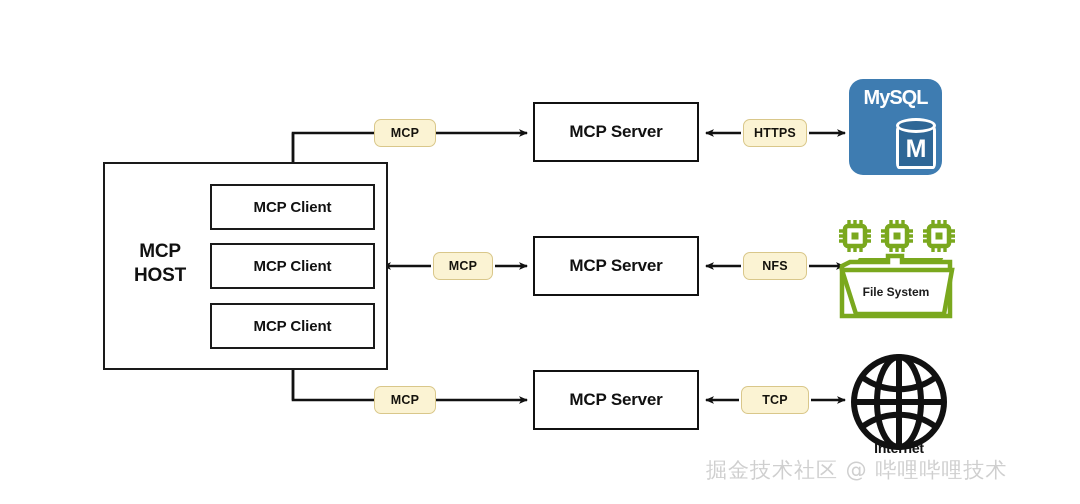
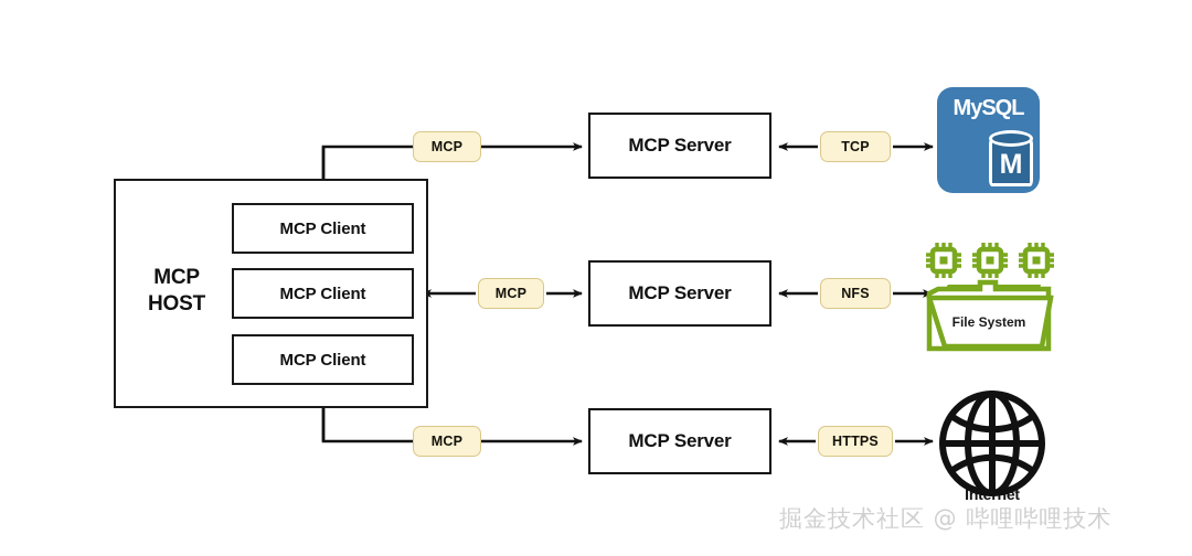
  MCP
  HOST
  MCP Client
  MCP Client
  MCP Client
  MCP Server
  MCP Server
  MCP Server
  MCP
  MCP
  MCP
- HTTPS
+ TCP
  NFS
- TCP
+ HTTPS
  MySQL
  M
  File System
  Internet
  掘金技术社区 @ 哔哩哔哩技术
